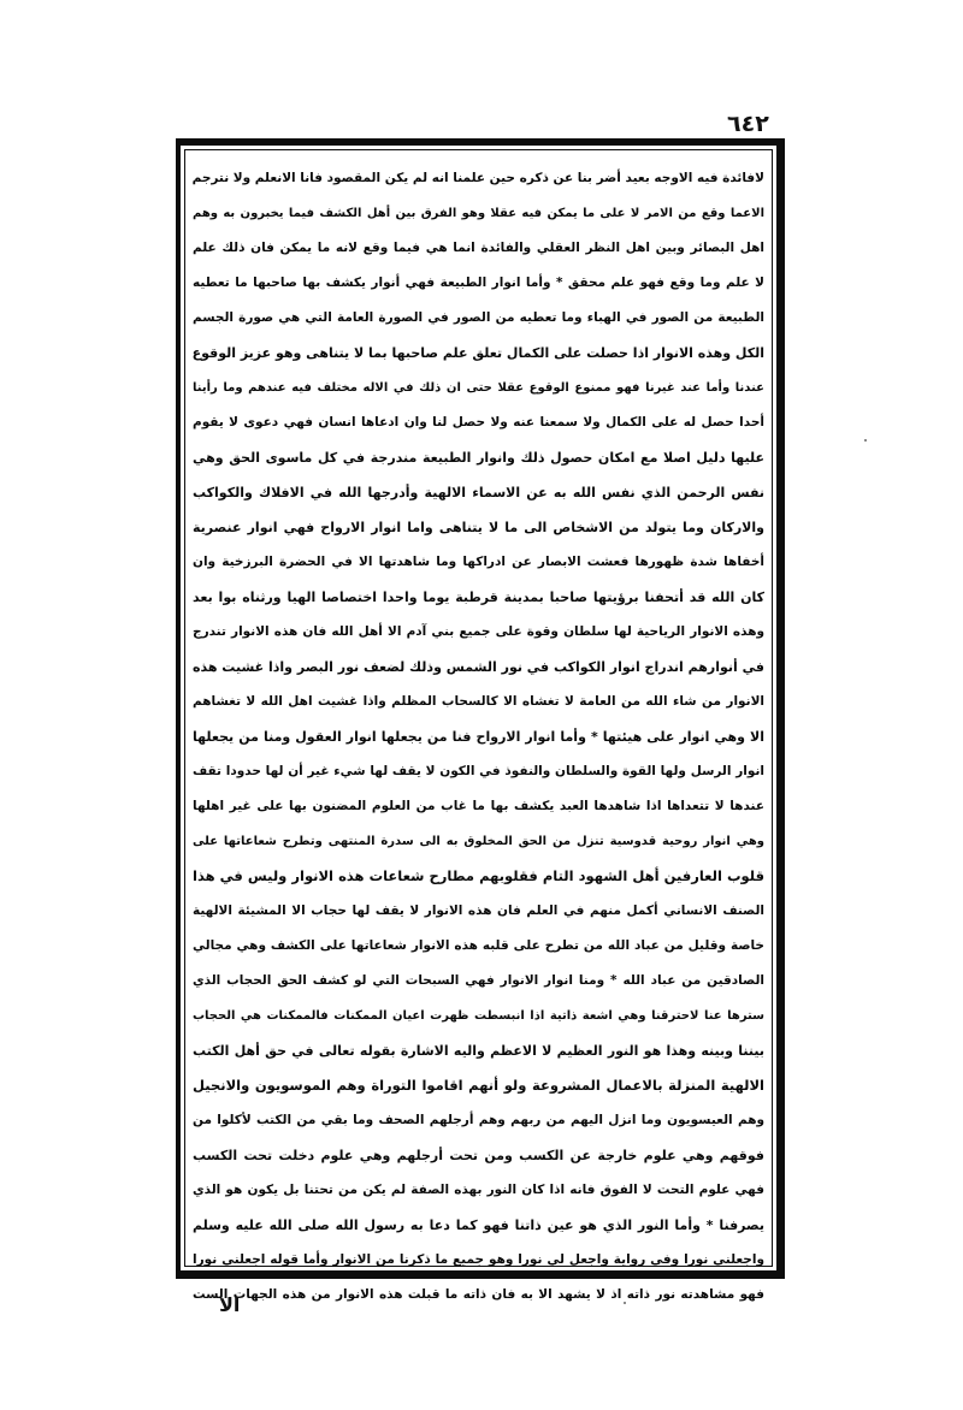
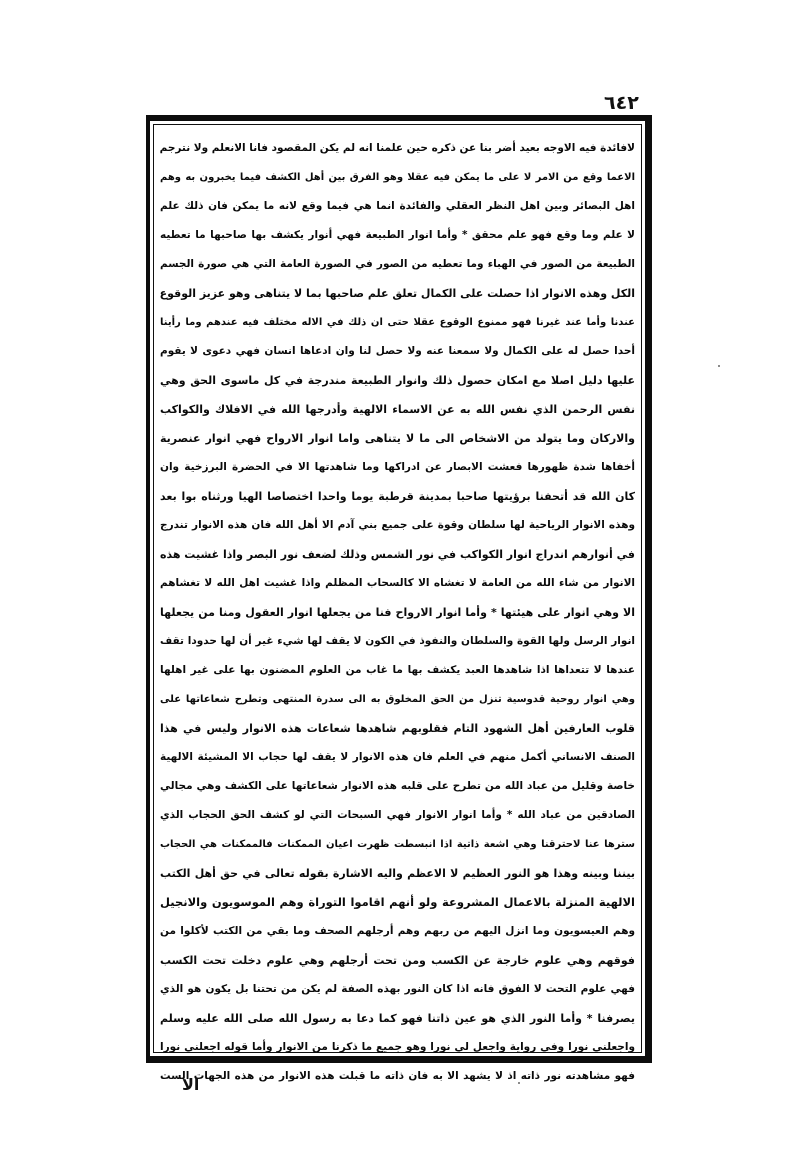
  ٦٤٢
  لافائدة فيه الاوجه بعيد أضر بنا عن ذكره حين علمنا انه لم يكن المقصود فانا الانعلم ولا نترجم
  الاعما وقع من الامر لا على ما يمكن فيه عقلا وهو الفرق بين أهل الكشف فيما يخبرون به وهم
  اهل البصائر وبين اهل النظر العقلي والفائدة انما هي فيما وقع لانه ما يمكن فان ذلك علم
  لا علم وما وقع فهو علم محقق * وأما انوار الطبيعة فهي أنوار يكشف بها صاحبها ما تعطيه
  الطبيعة من الصور في الهباء وما تعطيه من الصور في الصورة العامة التي هي صورة الجسم
  الكل وهذه الانوار اذا حصلت على الكمال تعلق علم صاحبها بما لا يتناهى وهو عزيز الوقوع
  عندنا وأما عند غيرنا فهو ممنوع الوقوع عقلا حتى ان ذلك في الاله مختلف فيه عندهم وما رأينا
  أحدا حصل له على الكمال ولا سمعنا عنه ولا حصل لنا وان ادعاها انسان فهي دعوى لا يقوم
  عليها دليل اصلا مع امكان حصول ذلك وانوار الطبيعة مندرجة في كل ماسوى الحق وهي
  نفس الرحمن الذي نفس الله به عن الاسماء الالهية وأدرجها الله في الافلاك والكواكب
  والاركان وما يتولد من الاشخاص الى ما لا يتناهى واما انوار الارواح فهي انوار عنصرية
  أخفاها شدة ظهورها فعشت الابصار عن ادراكها وما شاهدتها الا في الحضرة البرزخية وان
  كان الله قد أتحفنا برؤيتها صاحبا بمدينة قرطبة يوما واحدا اختصاصا الهيا ورثناه بوا بعد
  وهذه الانوار الرياحية لها سلطان وقوة على جميع بني آدم الا أهل الله فان هذه الانوار تندرج
  في أنوارهم اندراج انوار الكواكب في نور الشمس وذلك لضعف نور البصر واذا غشيت هذه
  الانوار من شاء الله من العامة لا تغشاه الا كالسحاب المظلم واذا غشيت اهل الله لا تغشاهم
  الا وهي انوار على هيئتها * وأما انوار الارواح فنا من يجعلها انوار العقول ومنا من يجعلها
  انوار الرسل ولها القوة والسلطان والنفوذ في الكون لا يقف لها شيء غير أن لها حدودا تقف
  عندها لا تتعداها اذا شاهدها العبد يكشف بها ما غاب من العلوم المضنون بها على غير اهلها
  وهي انوار روحية قدوسية تنزل من الحق المخلوق به الى سدرة المنتهى وتطرح شعاعاتها على
- قلوب العارفين أهل الشهود التام فقلوبهم مطارح شعاعات هذه الانوار وليس في هذا
+ قلوب العارفين أهل الشهود التام فقلوبهم شاهدها شعاعات هذه الانوار وليس في هذا
  الصنف الانساني أكمل منهم في العلم فان هذه الانوار لا يقف لها حجاب الا المشيئة الالهية
  خاصة وقليل من عباد الله من تطرح على قلبه هذه الانوار شعاعاتها على الكشف وهي مجالي
- الصادقين من عباد الله * ومنا انوار الانوار فهي السبحات التي لو كشف الحق الحجاب الذي
+ الصادقين من عباد الله * وأما انوار الانوار فهي السبحات التي لو كشف الحق الحجاب الذي
  سترها عنا لاحترقنا وهي اشعة ذاتية اذا انبسطت ظهرت اعيان الممكنات فالممكنات هي الحجاب
  بيننا وبينه وهذا هو النور العظيم لا الاعظم واليه الاشارة بقوله تعالى في حق أهل الكتب
  الالهية المنزلة بالاعمال المشروعة ولو أنهم اقاموا التوراة وهم الموسويون والانجيل
  وهم العيسويون وما انزل اليهم من ربهم وهم أرجلهم الصحف وما بقي من الكتب لأكلوا من
  فوقهم وهي علوم خارجة عن الكسب ومن تحت أرجلهم وهي علوم دخلت تحت الكسب
  فهي علوم التحت لا الفوق فانه اذا كان النور بهذه الصفة لم يكن من تحتنا بل يكون هو الذي
  يصرفنا * وأما النور الذي هو عين ذاتنا فهو كما دعا به رسول الله صلى الله عليه وسلم
  واجعلني نورا وفي رواية واجعل لي نورا وهو جميع ما ذكرنا من الانوار وأما قوله اجعلني نورا
  فهو مشاهدته نور ذاته اذ لا يشهد الا به فان ذاته ما قبلت هذه الانوار من هذه الجهات الست
  الا
